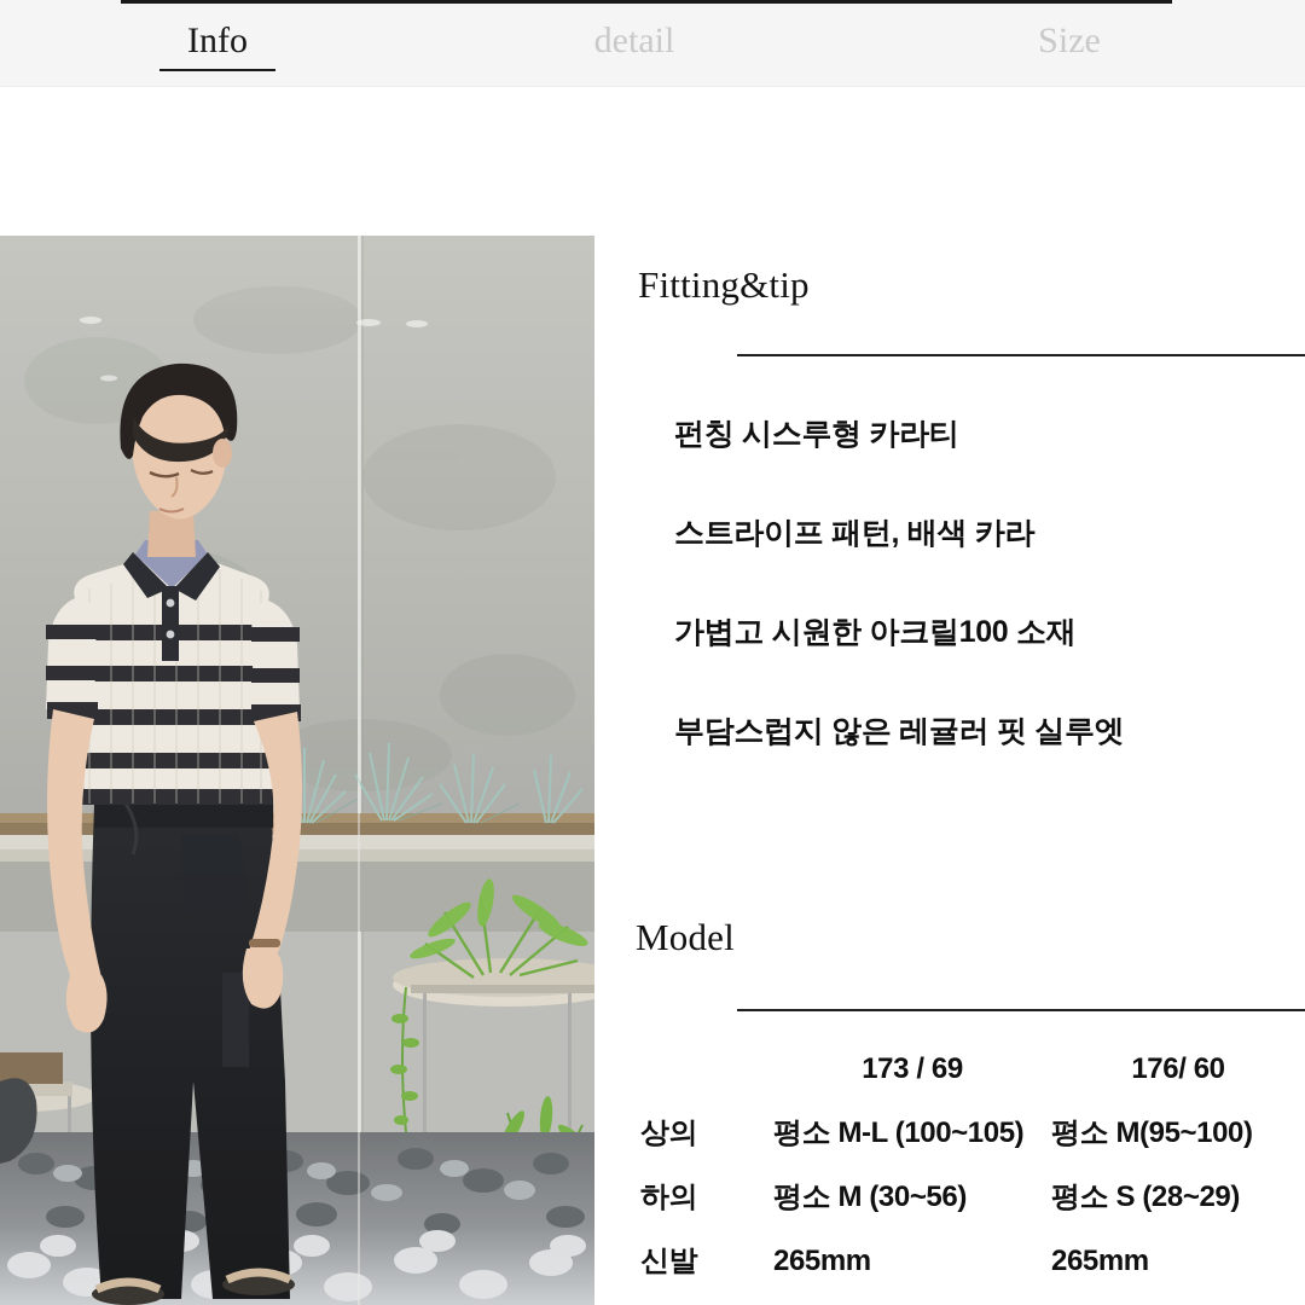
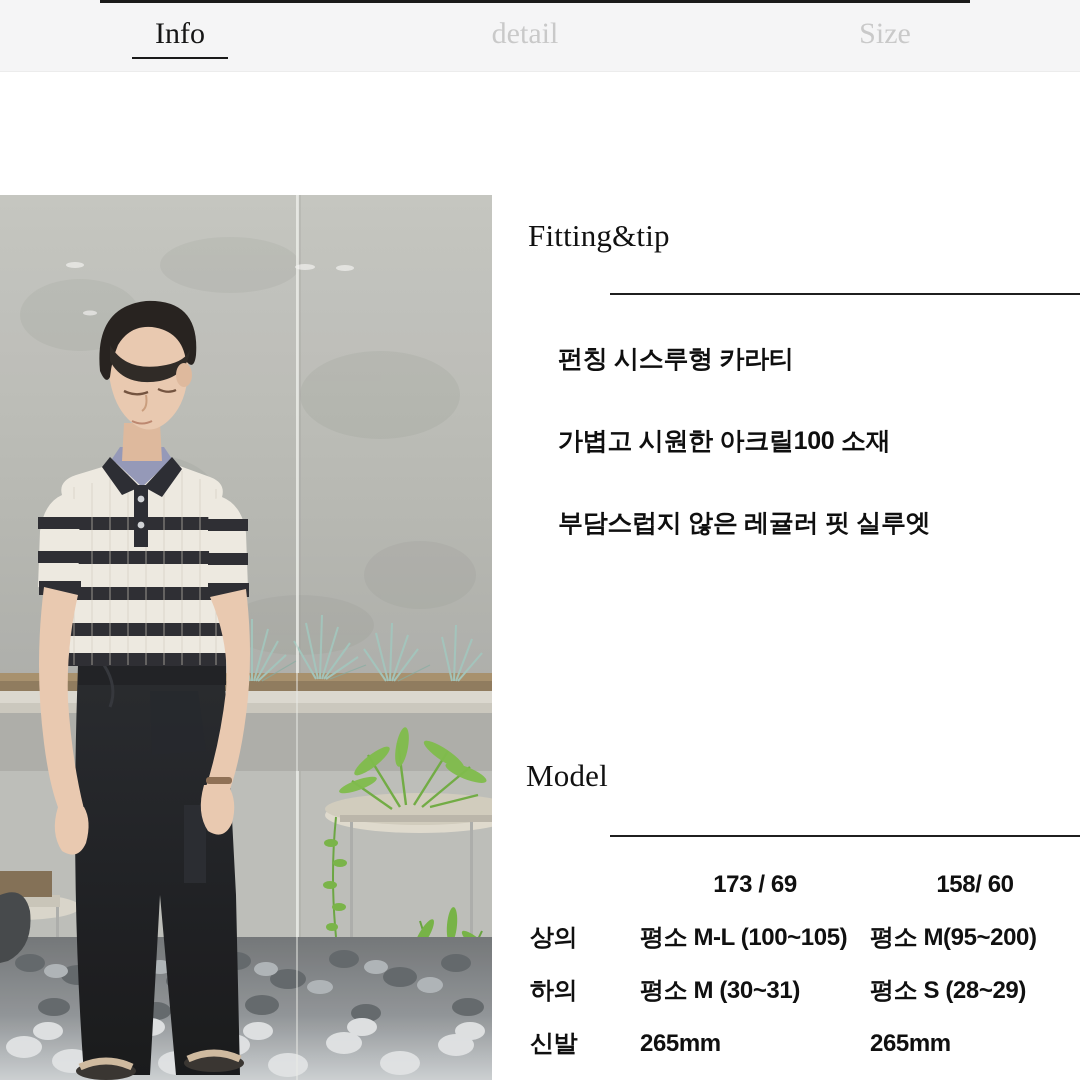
  Info
  detail
  Size
  Fitting&tip
  펀칭 시스루형 카라티
- 스트라이프 패턴, 배색 카라
  가볍고 시원한 아크릴100 소재
  부담스럽지 않은 레귤러 핏 실루엣
  Model
- 	173 / 69	176/ 60
+ 	173 / 69	158/ 60
- 상의	평소 M-L (100~105)	평소 M(95~100)
+ 상의	평소 M-L (100~105)	평소 M(95~200)
- 하의	평소 M (30~56)	평소 S (28~29)
+ 하의	평소 M (30~31)	평소 S (28~29)
  신발	265mm	265mm
